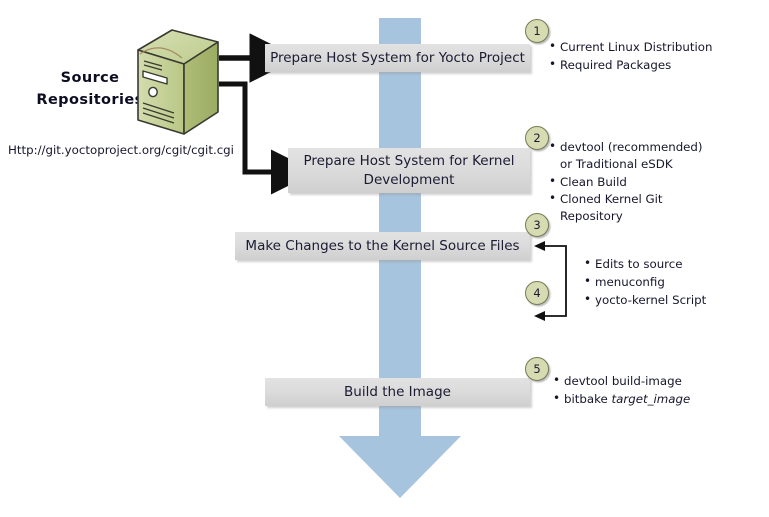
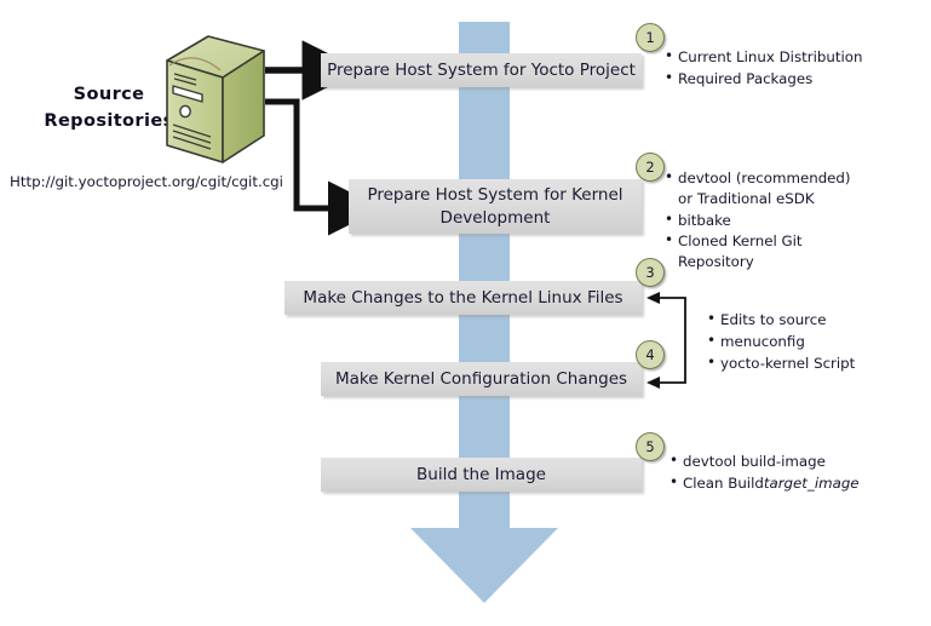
  Source
  Repositorie
  Http://git.yoctoproject.org/cgit/cgit.cgi
  Prepare Host System for Yocto Project
  Prepare Host System for Kernel
  Development
- Make Changes to the Kernel Source Files
+ Make Changes to the Kernel Linux Files
+ Make Kernel Configuration Changes
  Build the Image
  1
  2
  3
  4
  5
  Current Linux Distribution
  Required Packages
  devtool (recommended) or Traditional eSDK
- Clean Build
+ bitbake
  Cloned Kernel Git Repository
  Edits to source
  menuconfig
  yocto-kernel Script
  devtool build-image
- bitbake target_image
+ Clean Buildtarget_image
